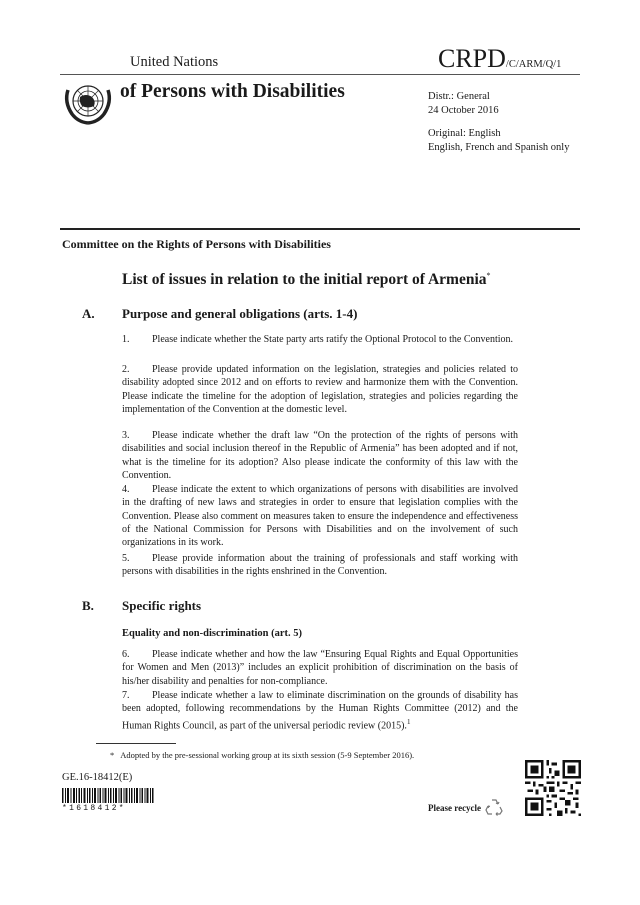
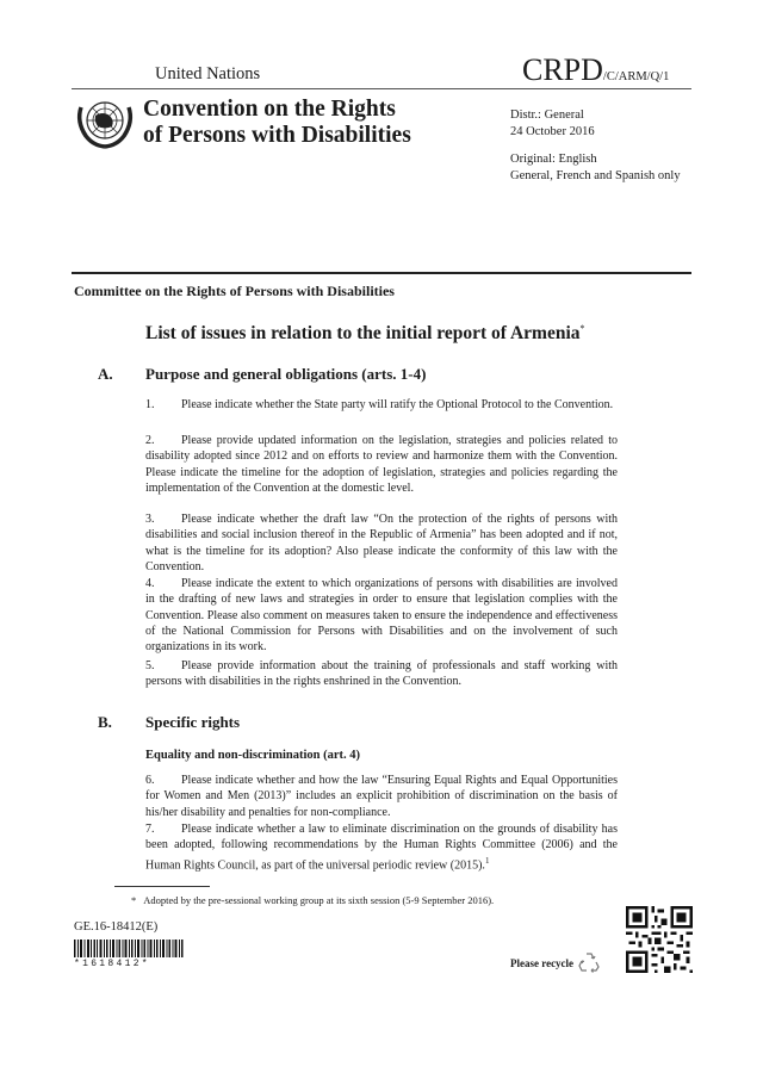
  United Nations
  CRPD/C/ARM/Q/1
+ Convention on the Rights
  of Persons with Disabilities
  Distr.: General
  24 October 2016
  Original: English
- English, French and Spanish only
+ General, French and Spanish only
  Committee on the Rights of Persons with Disabilities
  List of issues in relation to the initial report of Armenia*
  A. Purpose and general obligations (arts. 1-4)
- 1. Please indicate whether the State party arts ratify the Optional Protocol to the Convention.
+ 1. Please indicate whether the State party will ratify the Optional Protocol to the Convention.
  2. Please provide updated information on the legislation, strategies and policies related to disability adopted since 2012 and on efforts to review and harmonize them with the Convention. Please indicate the timeline for the adoption of legislation, strategies and policies regarding the implementation of the Convention at the domestic level.
  3. Please indicate whether the draft law “On the protection of the rights of persons with disabilities and social inclusion thereof in the Republic of Armenia” has been adopted and if not, what is the timeline for its adoption? Also please indicate the conformity of this law with the Convention.
  4. Please indicate the extent to which organizations of persons with disabilities are involved in the drafting of new laws and strategies in order to ensure that legislation complies with the Convention. Please also comment on measures taken to ensure the independence and effectiveness of the National Commission for Persons with Disabilities and on the involvement of such organizations in its work.
  5. Please provide information about the training of professionals and staff working with persons with disabilities in the rights enshrined in the Convention.
  B. Specific rights
- Equality and non-discrimination (art. 5)
+ Equality and non-discrimination (art. 4)
  6. Please indicate whether and how the law “Ensuring Equal Rights and Equal Opportunities for Women and Men (2013)” includes an explicit prohibition of discrimination on the basis of his/her disability and penalties for non-compliance.
- 7. Please indicate whether a law to eliminate discrimination on the grounds of disability has been adopted, following recommendations by the Human Rights Committee (2012) and the Human Rights Council, as part of the universal periodic review (2015).1
+ 7. Please indicate whether a law to eliminate discrimination on the grounds of disability has been adopted, following recommendations by the Human Rights Committee (2006) and the Human Rights Council, as part of the universal periodic review (2015).1
  * Adopted by the pre-sessional working group at its sixth session (5-9 September 2016).
  GE.16-18412(E)
  *1618412*
  Please recycle
